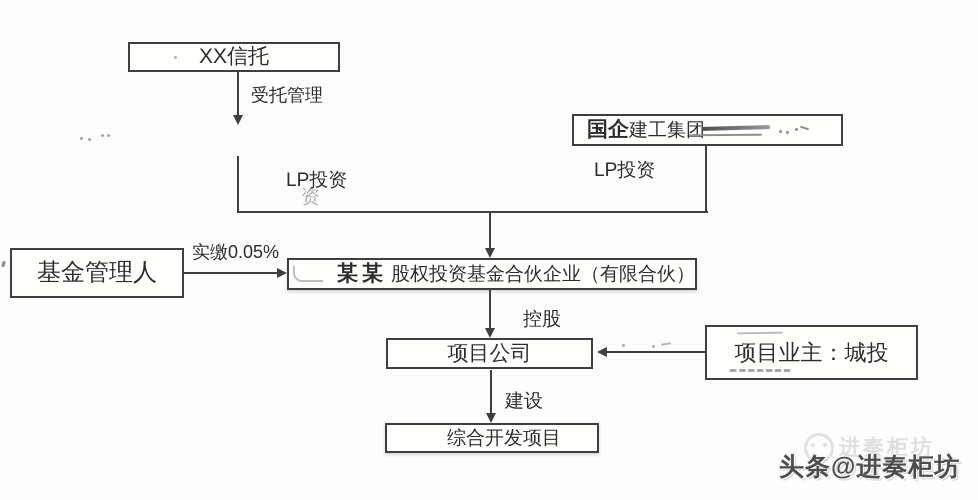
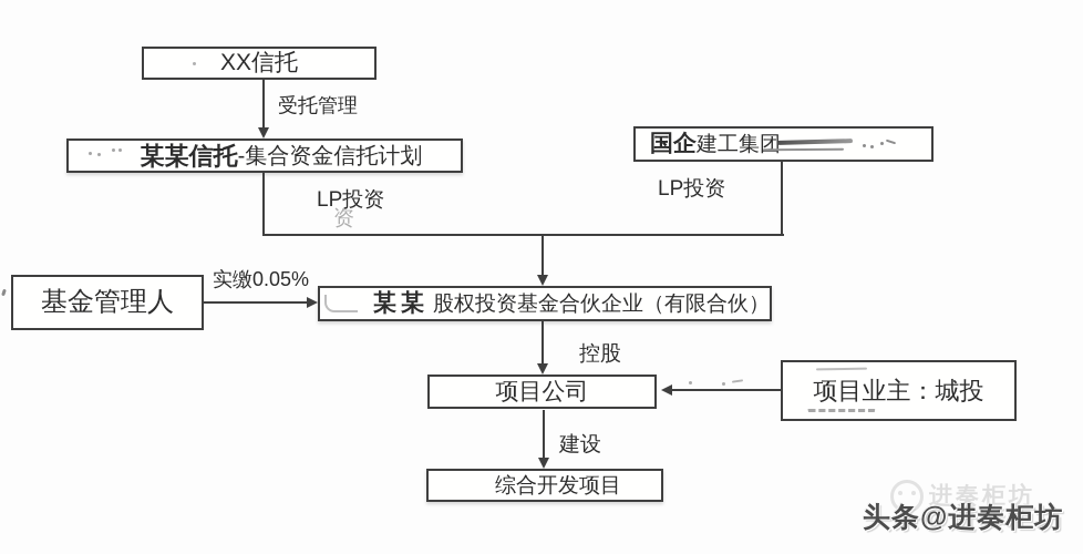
  XX信托
+ 某某信托
+ -集合资金信托计划
  国企
  建工集团
  基金管理人
  某某
  股权投资基金合伙企业（有限合伙）
  项目公司
  项目业主：城投
  综合开发项目
  受托管理
  LP投资
  资
  LP投资
  实缴0.05%
  控股
  建设
  进奏柜坊
  头条@进奏柜坊
